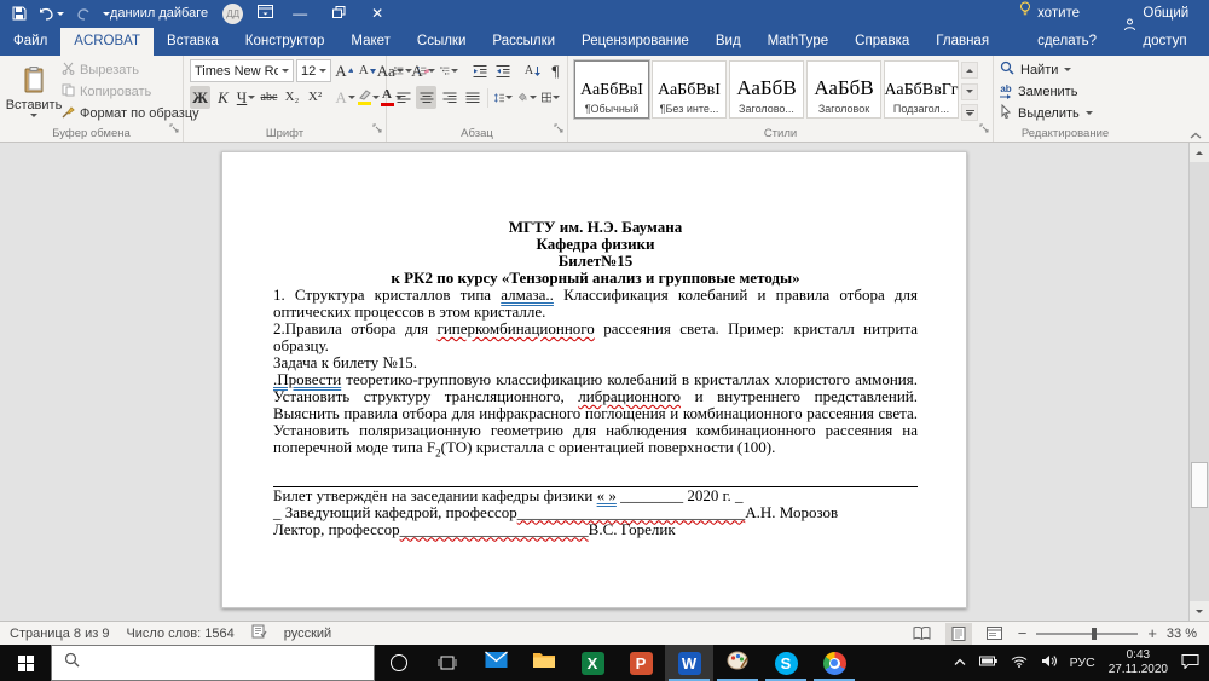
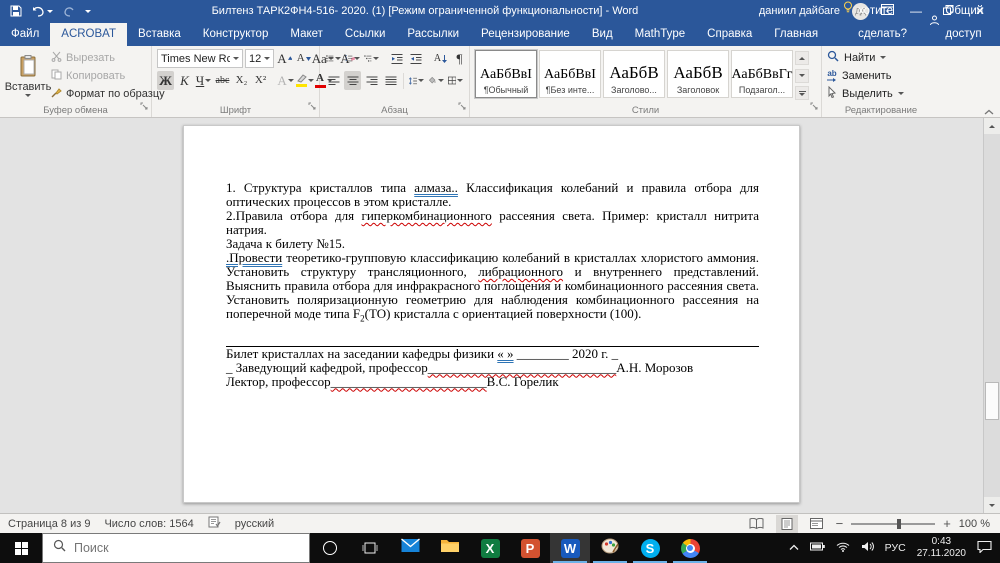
+ Билтенз ТАРК2ФН4-516- 2020. (1) [Режим ограниченной функциональности] - Word
  даниил дайбаге
  ДД
  —
  ✕
  Файл
  ACROBAT
  Вставка
  Конструктор
  Макет
  Ссылки
  Рассылки
  Рецензирование
  Вид
  MathType
  Справка
  Главная
  хотите сделать?
  Общий доступ
  Вставить
  Вырезать
  Копировать
  Формат по образцу
  Буфер обмена
  Times New Rc
  12
  А
  А
  Аа
  А
  Ж
  К
  Ч
  abc
  X₂
  X²
  А
  А
  Шрифт
  А
  ¶
  Абзац
  АаБбВвІ
  ¶Обычный
  АаБбВвІ
  ¶Без инте...
  АаБбВ
  Заголово...
  АаБбВ
  Заголовок
  АаБбВвГг
  Подзагол...
  Стили
  Найти
  ab
  Заменить
  Выделить
  Редактирование
- МГТУ им. Н.Э. Баумана
- Кафедра физики
- Билет№15
- к РК2 по курсу «Тензорный анализ и групповые методы»
  1. Структура кристаллов типа алмаза.. Классификация колебаний и правила отбора для оптических процессов в этом кристалле.
- 2.Правила отбора для гиперкомбинационного рассеяния света. Пример: кристалл нитрита образцу.
+ 2.Правила отбора для гиперкомбинационного рассеяния света. Пример: кристалл нитрита натрия.
  Задача к билету №15.
  .Провести теоретико-групповую классификацию колебаний в кристаллах хлористого аммония. Установить структуру трансляционного, либрационного и внутреннего представлений. Выяснить правила отбора для инфракрасного поглощения и комбинационного рассеяния света. Установить поляризационную геометрию для наблюдения комбинационного рассеяния на поперечной моде типа F2(ТО) кристалла с ориентацией поверхности (100).
- Билет утверждён на заседании кафедры физики « » ________ 2020 г. _
+ Билет кристаллах на заседании кафедры физики « » ________ 2020 г. _
  _ Заведующий кафедрой, профессор_____________________________А.Н. Морозов
  Лектор, профессор________________________В.С. Горелик
  Страница 8 из 9
  Число слов: 1564
  русский
  −
  +
- 33 %
+ 100 %
+ Поиск
  X
  P
  W
  S
  РУС
  0:43
  27.11.2020
